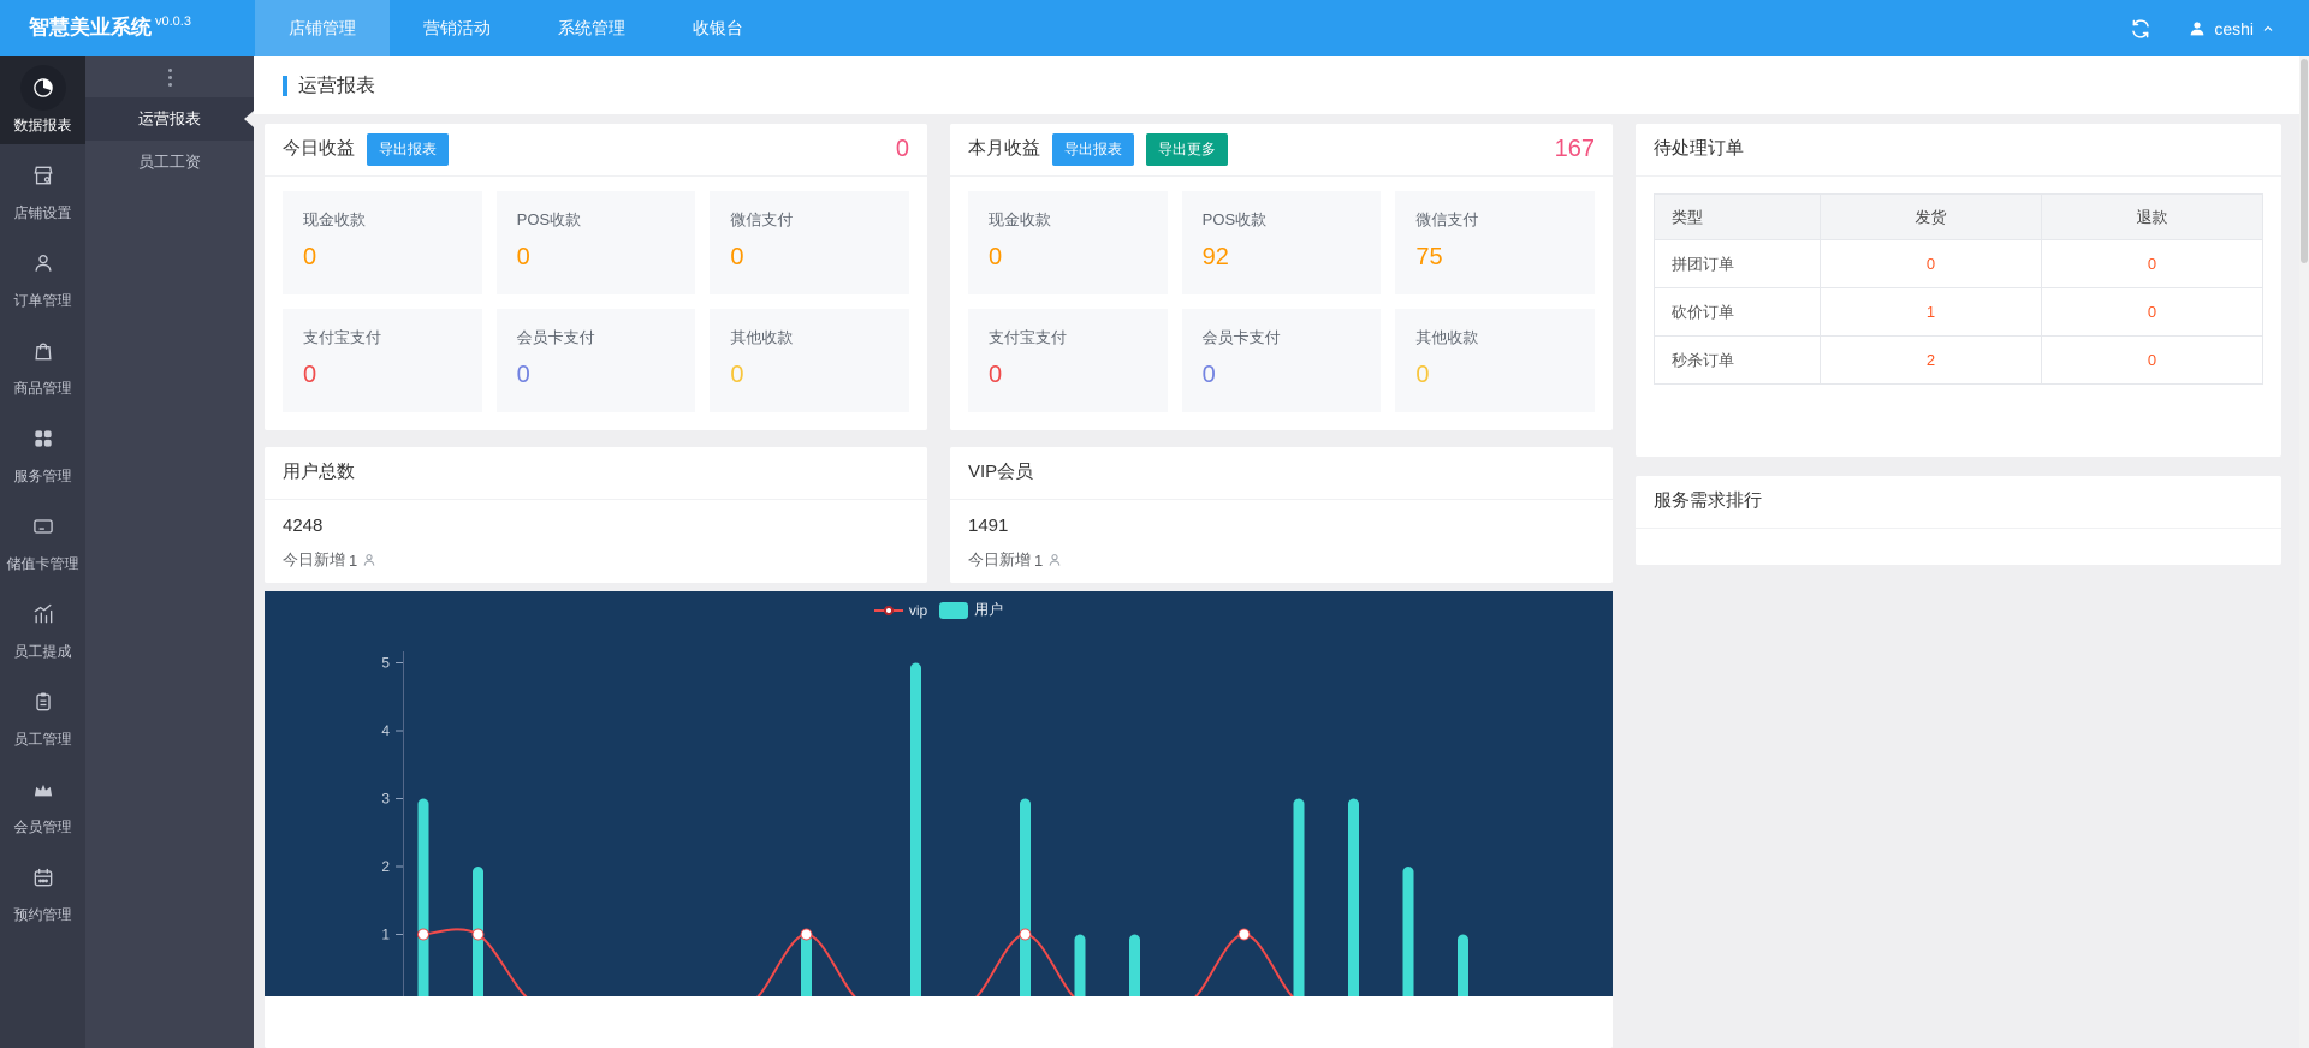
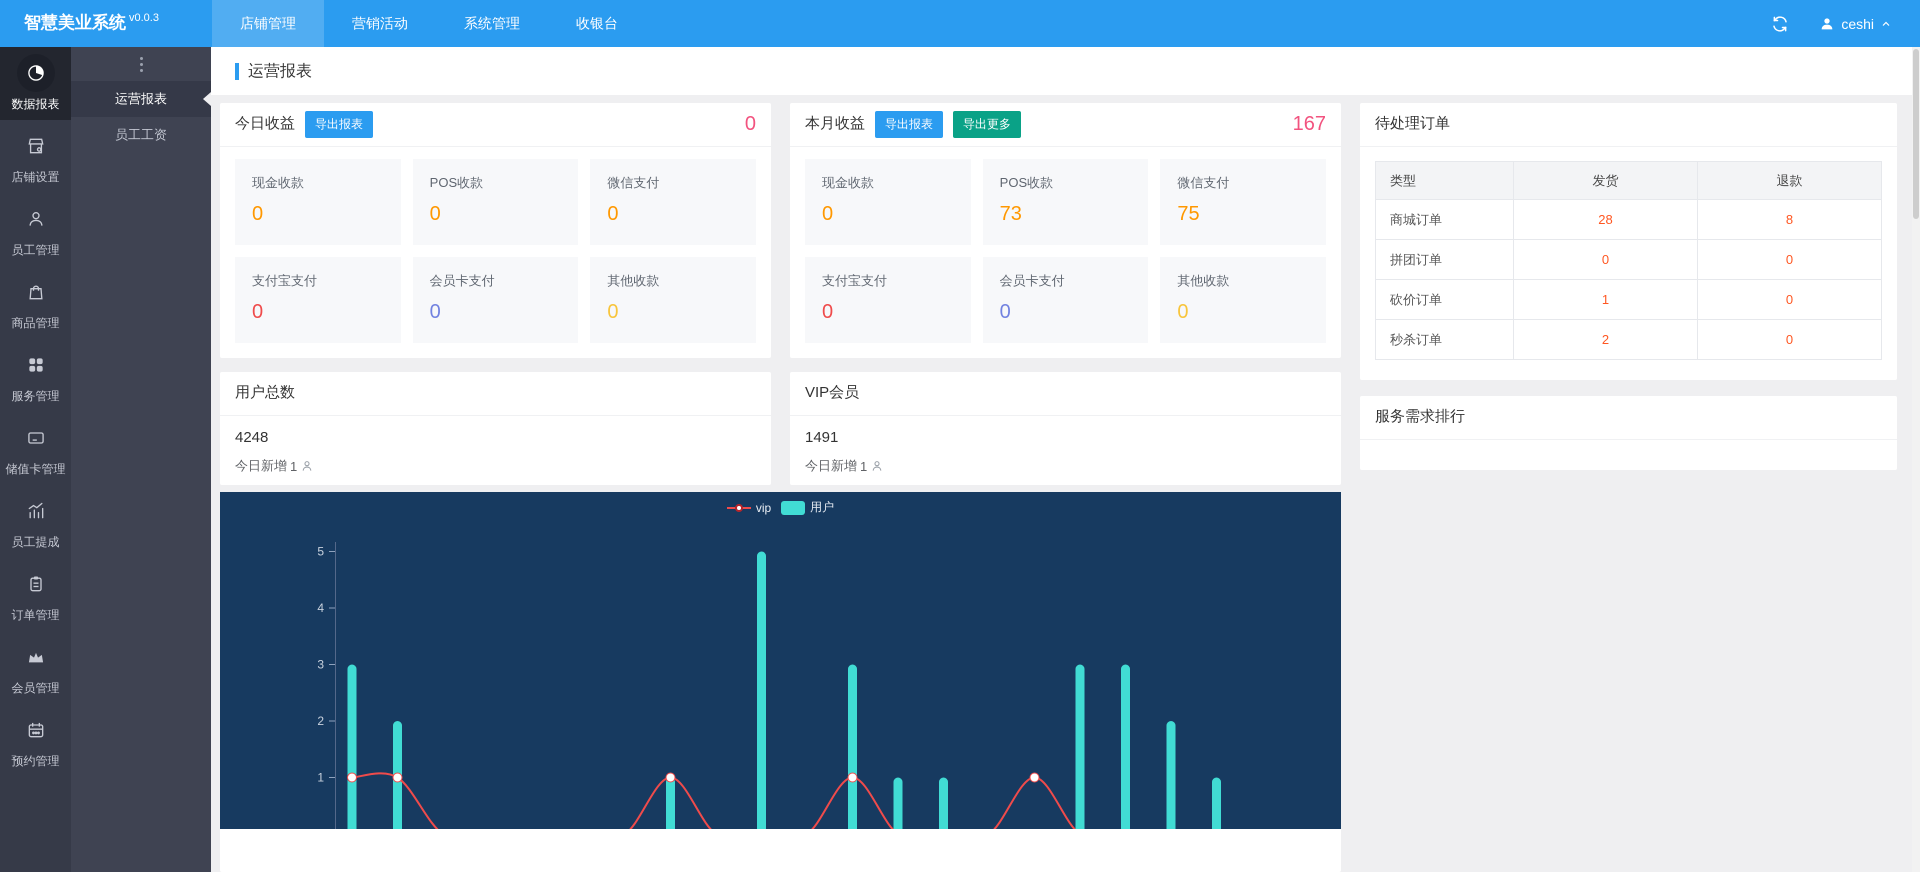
  智慧美业系统 v0.0.3
  店铺管理
  营销活动
  系统管理
  收银台
  ceshi
  数据报表
  店铺设置
- 订单管理
+ 员工管理
  商品管理
  服务管理
  储值卡管理
  员工提成
- 员工管理
+ 订单管理
  会员管理
  预约管理
  运营报表
  员工工资
  运营报表
  今日收益
  导出报表
  0
  现金收款
  0
  POS收款
  0
  微信支付
  0
  支付宝支付
  0
  会员卡支付
  0
  其他收款
  0
  本月收益
  导出报表
  导出更多
  167
  现金收款
  0
  POS收款
- 92
+ 73
  微信支付
  75
  支付宝支付
  0
  会员卡支付
  0
  其他收款
  0
  待处理订单
  类型	发货	退款
+ 商城订单	28	8
  拼团订单	0	0
  砍价订单	1	0
  秒杀订单	2	0
  用户总数
  4248
  今日新增
  1
  VIP会员
  1491
  今日新增
  1
  服务需求排行
  vip
  用户
  1
  2
  3
  4
  5
